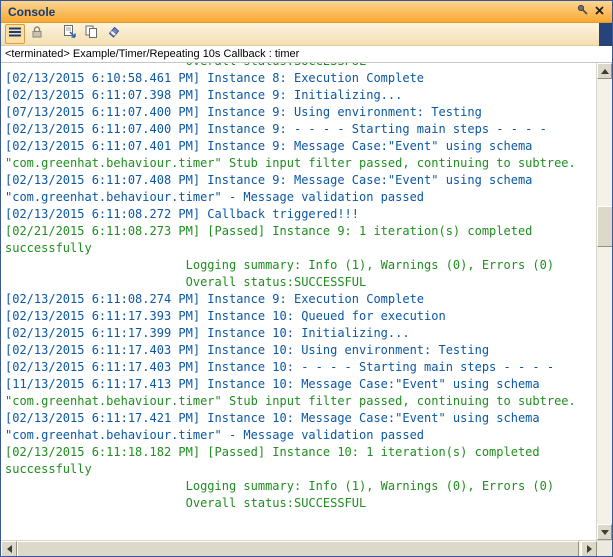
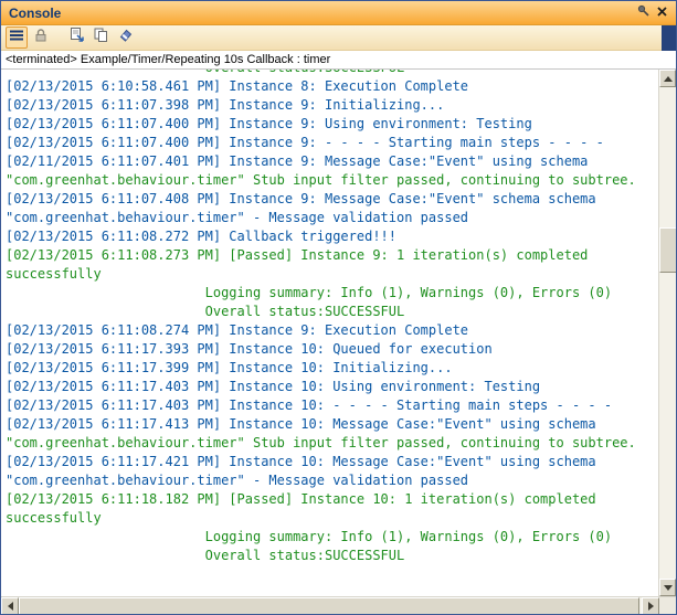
  Console
  <terminated> Example/Timer/Repeating 10s Callback : timer
  [02/13/2015 6:10:58.461 PM] Instance 8: Execution Complete
  [02/13/2015 6:11:07.398 PM] Instance 9: Initializing...
- [07/13/2015 6:11:07.400 PM] Instance 9: Using environment: Testing
+ [02/13/2015 6:11:07.400 PM] Instance 9: Using environment: Testing
  [02/13/2015 6:11:07.400 PM] Instance 9: - - - - Starting main steps - - - -
- [02/13/2015 6:11:07.401 PM] Instance 9: Message Case:"Event" using schema
+ [02/11/2015 6:11:07.401 PM] Instance 9: Message Case:"Event" using schema
  "com.greenhat.behaviour.timer" Stub input filter passed, continuing to subtree.
- [02/13/2015 6:11:07.408 PM] Instance 9: Message Case:"Event" using schema
+ [02/13/2015 6:11:07.408 PM] Instance 9: Message Case:"Event" schema schema
  "com.greenhat.behaviour.timer" - Message validation passed
  [02/13/2015 6:11:08.272 PM] Callback triggered!!!
- [02/21/2015 6:11:08.273 PM] [Passed] Instance 9: 1 iteration(s) completed
+ [02/13/2015 6:11:08.273 PM] [Passed] Instance 9: 1 iteration(s) completed
  successfully
  Logging summary: Info (1), Warnings (0), Errors (0)
  Overall status:SUCCESSFUL
  [02/13/2015 6:11:08.274 PM] Instance 9: Execution Complete
  [02/13/2015 6:11:17.393 PM] Instance 10: Queued for execution
  [02/13/2015 6:11:17.399 PM] Instance 10: Initializing...
  [02/13/2015 6:11:17.403 PM] Instance 10: Using environment: Testing
  [02/13/2015 6:11:17.403 PM] Instance 10: - - - - Starting main steps - - - -
- [11/13/2015 6:11:17.413 PM] Instance 10: Message Case:"Event" using schema
+ [02/13/2015 6:11:17.413 PM] Instance 10: Message Case:"Event" using schema
  "com.greenhat.behaviour.timer" Stub input filter passed, continuing to subtree.
  [02/13/2015 6:11:17.421 PM] Instance 10: Message Case:"Event" using schema
  "com.greenhat.behaviour.timer" - Message validation passed
  [02/13/2015 6:11:18.182 PM] [Passed] Instance 10: 1 iteration(s) completed
  successfully
  Logging summary: Info (1), Warnings (0), Errors (0)
  Overall status:SUCCESSFUL
